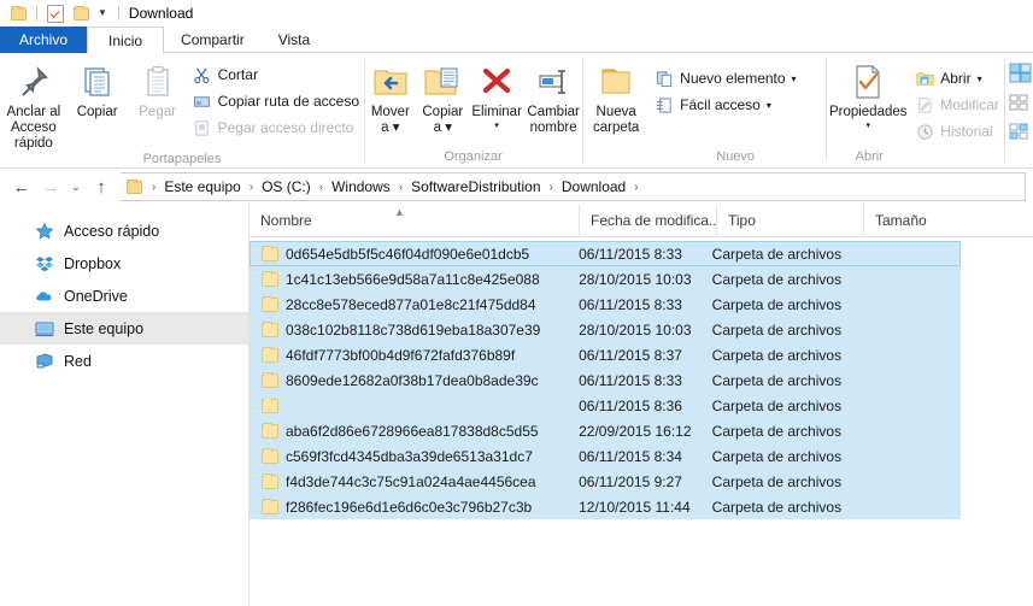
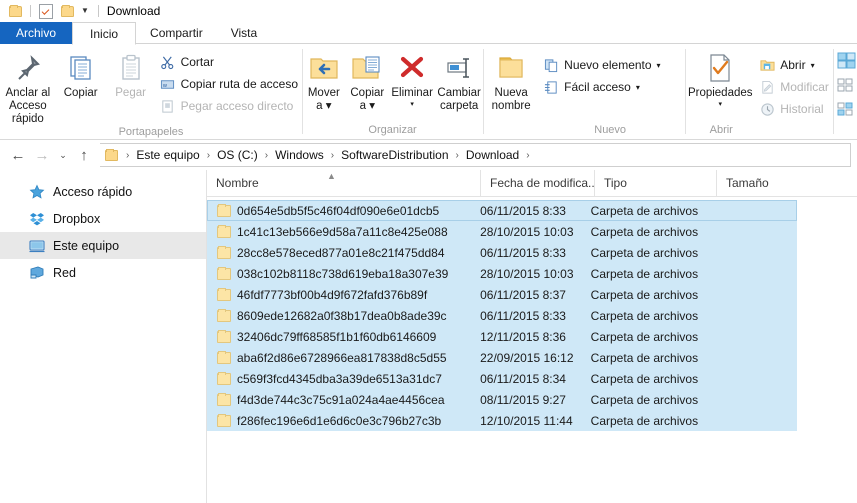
  ▼
  Download
  Archivo
  Inicio
  Compartir
  Vista
  Anclar al
  Acceso rápido
  Copiar
  Pegar
  Cortar
  Copiar ruta de acceso
  Pegar acceso directo
  Portapapeles
  Mover
  a ▾
  Copiar
  a ▾
  Eliminar
  Cambiar
- nombre
+ carpeta
  Organizar
  Nueva
- carpeta
+ nombre
  Nuevo elemento
  ▾
  Fácil acceso
  ▾
  Nuevo
  Propiedades
  Abrir
  ▾
  Modificar
  Historial
  Abrir
  ←
  →
  ⌄
  ↑
  ›
  Este equipo
  ›
  OS (C:)
  ›
  Windows
  ›
  SoftwareDistribution
  ›
  Download
  ›
  Acceso rápido
  Dropbox
- OneDrive
  Este equipo
  Red
  Nombre
  ▲
  Fecha de modifica..
  Tipo
  Tamaño
  0d654e5db5f5c46f04df090e6e01dcb5
  06/11/2015 8:33
  Carpeta de archivos
  1c41c13eb566e9d58a7a11c8e425e088
  28/10/2015 10:03
  Carpeta de archivos
  28cc8e578eced877a01e8c21f475dd84
  06/11/2015 8:33
  Carpeta de archivos
  038c102b8118c738d619eba18a307e39
  28/10/2015 10:03
  Carpeta de archivos
  46fdf7773bf00b4d9f672fafd376b89f
  06/11/2015 8:37
  Carpeta de archivos
  8609ede12682a0f38b17dea0b8ade39c
  06/11/2015 8:33
  Carpeta de archivos
+ 32406dc79ff68585f1b1f60db6146609
- 06/11/2015 8:36
+ 12/11/2015 8:36
  Carpeta de archivos
  aba6f2d86e6728966ea817838d8c5d55
  22/09/2015 16:12
  Carpeta de archivos
  c569f3fcd4345dba3a39de6513a31dc7
  06/11/2015 8:34
  Carpeta de archivos
  f4d3de744c3c75c91a024a4ae4456cea
- 06/11/2015 9:27
+ 08/11/2015 9:27
  Carpeta de archivos
  f286fec196e6d1e6d6c0e3c796b27c3b
  12/10/2015 11:44
  Carpeta de archivos
